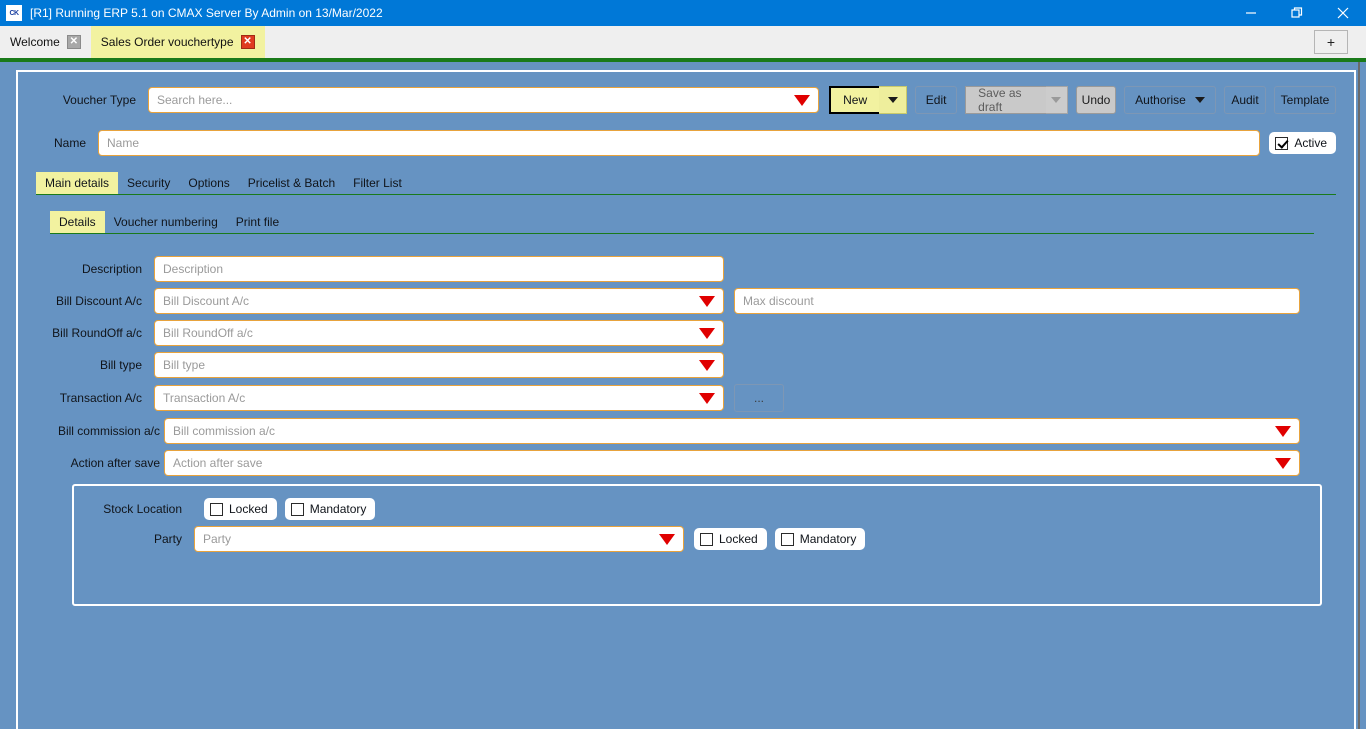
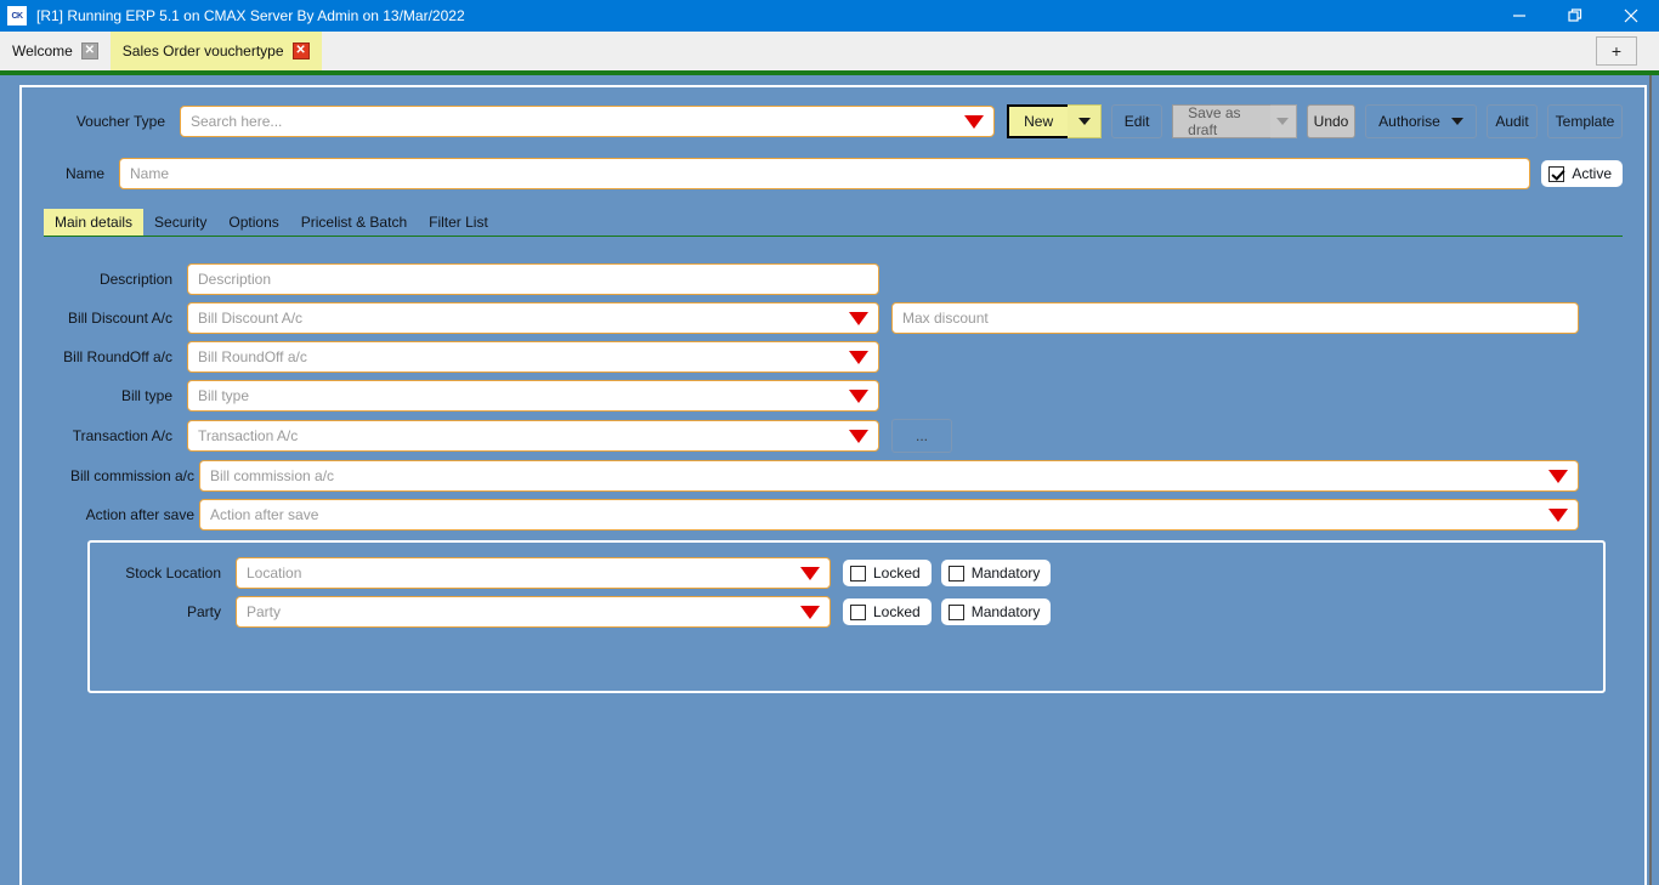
  [R1] Running ERP 5.1 on CMAX Server By Admin on 13/Mar/2022
  Welcome
  ✕
  Sales Order vouchertype
  ✕
  +
  Voucher Type
  Search here...
  New
  Edit
  Save as draft
  Undo
  Authorise
  Audit
  Template
  Name
  Name
  Active
  Main details
  Security
  Options
  Pricelist & Batch
  Filter List
- Details
- Voucher numbering
- Print file
  Description
  Description
  Bill Discount A/c
  Bill Discount A/c
  Max discount
  Bill RoundOff a/c
  Bill RoundOff a/c
  Bill type
  Bill type
  Transaction A/c
  Transaction A/c
  ...
  Bill commission a/c
  Bill commission a/c
  Action after save
  Action after save
  Stock Location
+ Location
  Locked
  Mandatory
  Party
  Party
  Locked
  Mandatory
